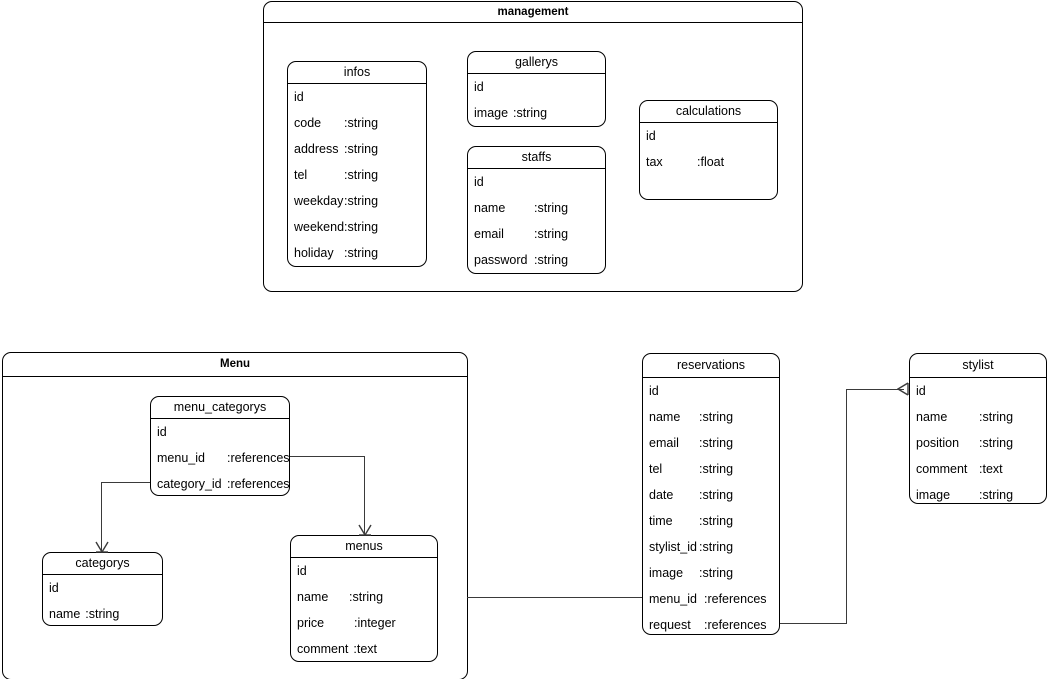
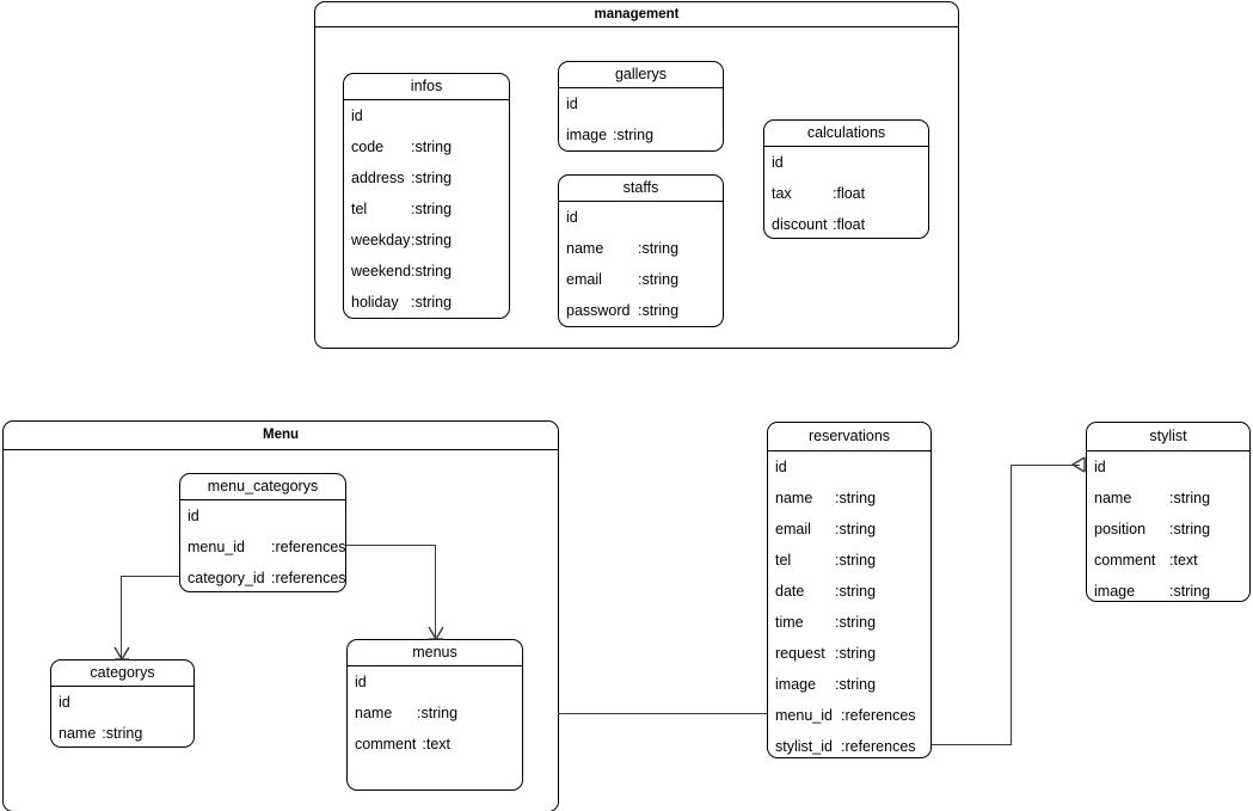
  management
  infos
  id
  code :string
  address :string
  tel :string
  weekday:string
  weekend:string
  holiday :string
  gallerys
  id
  image :string
  staffs
  id
  name :string
  email :string
  password :string
  calculations
  id
  tax :float
+ discount :float
  Menu
  menu_categorys
  id
  menu_id :references
  category_id :references
  categorys
  id
  name :string
  menus
  id
  name :string
- price :integer
  comment :text
  reservations
  id
  name :string
  email :string
  tel :string
  date :string
  time :string
- stylist_id :string
+ request :string
  image :string
  menu_id :references
- request :references
+ stylist_id :references
  stylist
  id
  name :string
  position :string
  comment :text
  image :string
